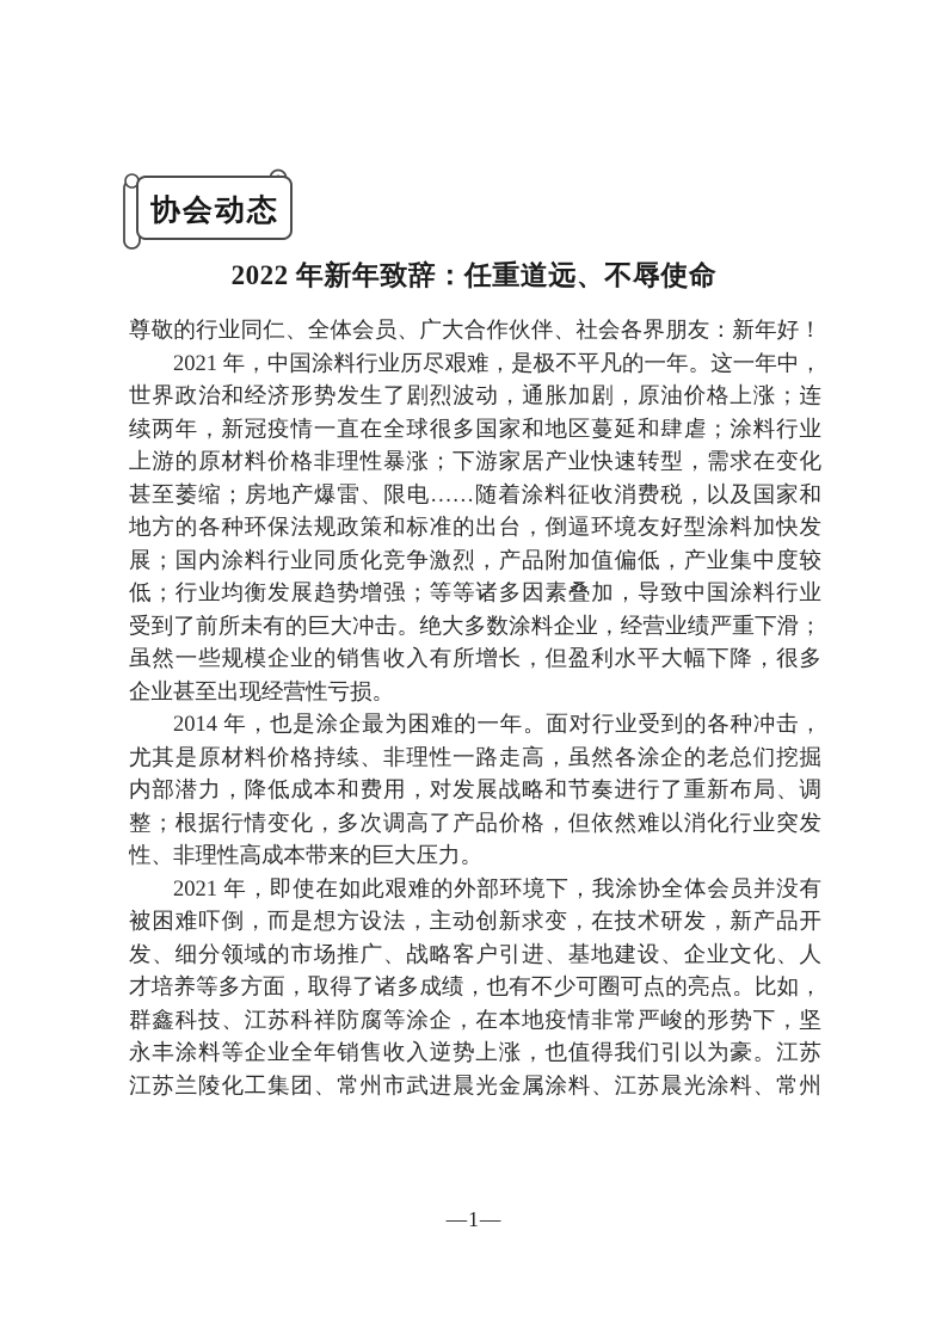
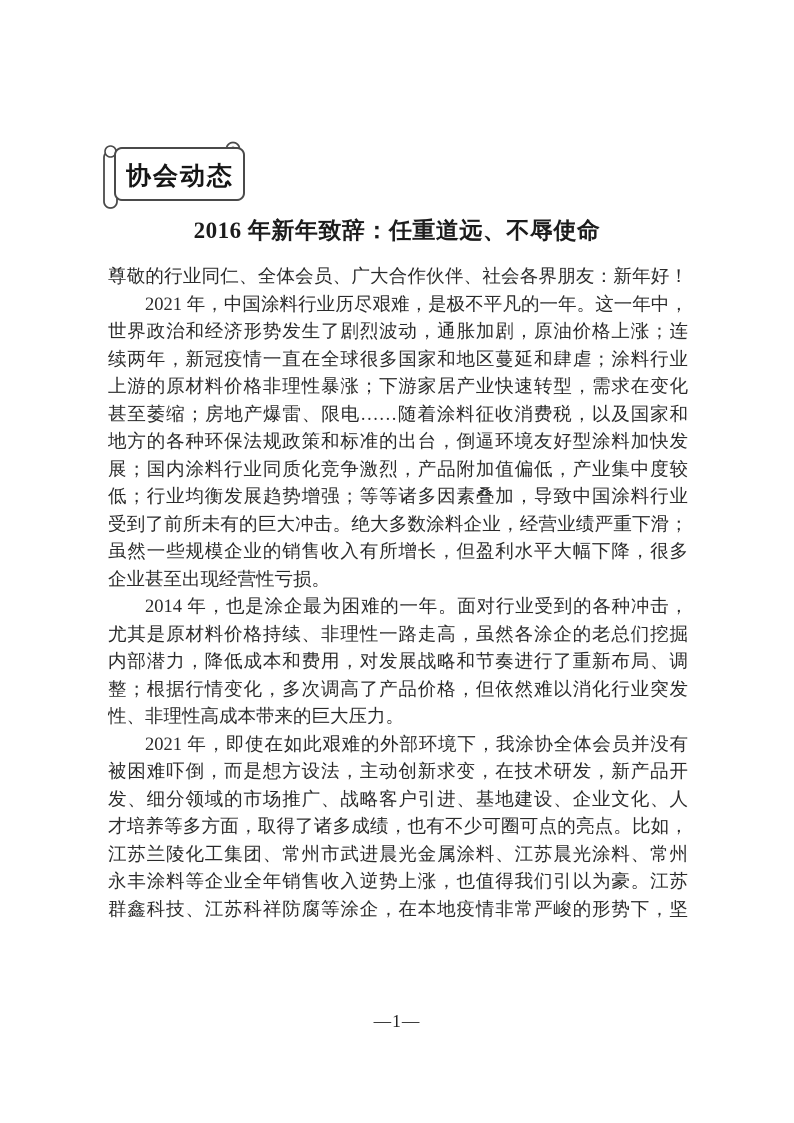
  协会动态
- 2022 年新年致辞：任重道远、不辱使命
+ 2016 年新年致辞：任重道远、不辱使命
  尊敬的行业同仁、全体会员、广大合作伙伴、社会各界朋友：新年好！
  2021 年，中国涂料行业历尽艰难，是极不平凡的一年。这一年中，
  世界政治和经济形势发生了剧烈波动，通胀加剧，原油价格上涨；连
  续两年，新冠疫情一直在全球很多国家和地区蔓延和肆虐；涂料行业
  上游的原材料价格非理性暴涨；下游家居产业快速转型，需求在变化
  甚至萎缩；房地产爆雷、限电……随着涂料征收消费税，以及国家和
  地方的各种环保法规政策和标准的出台，倒逼环境友好型涂料加快发
  展；国内涂料行业同质化竞争激烈，产品附加值偏低，产业集中度较
  低；行业均衡发展趋势增强；等等诸多因素叠加，导致中国涂料行业
  受到了前所未有的巨大冲击。绝大多数涂料企业，经营业绩严重下滑；
  虽然一些规模企业的销售收入有所增长，但盈利水平大幅下降，很多
  企业甚至出现经营性亏损。
  2014 年，也是涂企最为困难的一年。面对行业受到的各种冲击，
  尤其是原材料价格持续、非理性一路走高，虽然各涂企的老总们挖掘
  内部潜力，降低成本和费用，对发展战略和节奏进行了重新布局、调
  整；根据行情变化，多次调高了产品价格，但依然难以消化行业突发
  性、非理性高成本带来的巨大压力。
  2021 年，即使在如此艰难的外部环境下，我涂协全体会员并没有
  被困难吓倒，而是想方设法，主动创新求变，在技术研发，新产品开
  发、细分领域的市场推广、战略客户引进、基地建设、企业文化、人
  才培养等多方面，取得了诸多成绩，也有不少可圈可点的亮点。比如，
- 群鑫科技、江苏科祥防腐等涂企，在本地疫情非常严峻的形势下，坚
+ 江苏兰陵化工集团、常州市武进晨光金属涂料、江苏晨光涂料、常州
  永丰涂料等企业全年销售收入逆势上涨，也值得我们引以为豪。江苏
- 江苏兰陵化工集团、常州市武进晨光金属涂料、江苏晨光涂料、常州
+ 群鑫科技、江苏科祥防腐等涂企，在本地疫情非常严峻的形势下，坚
  —1—
